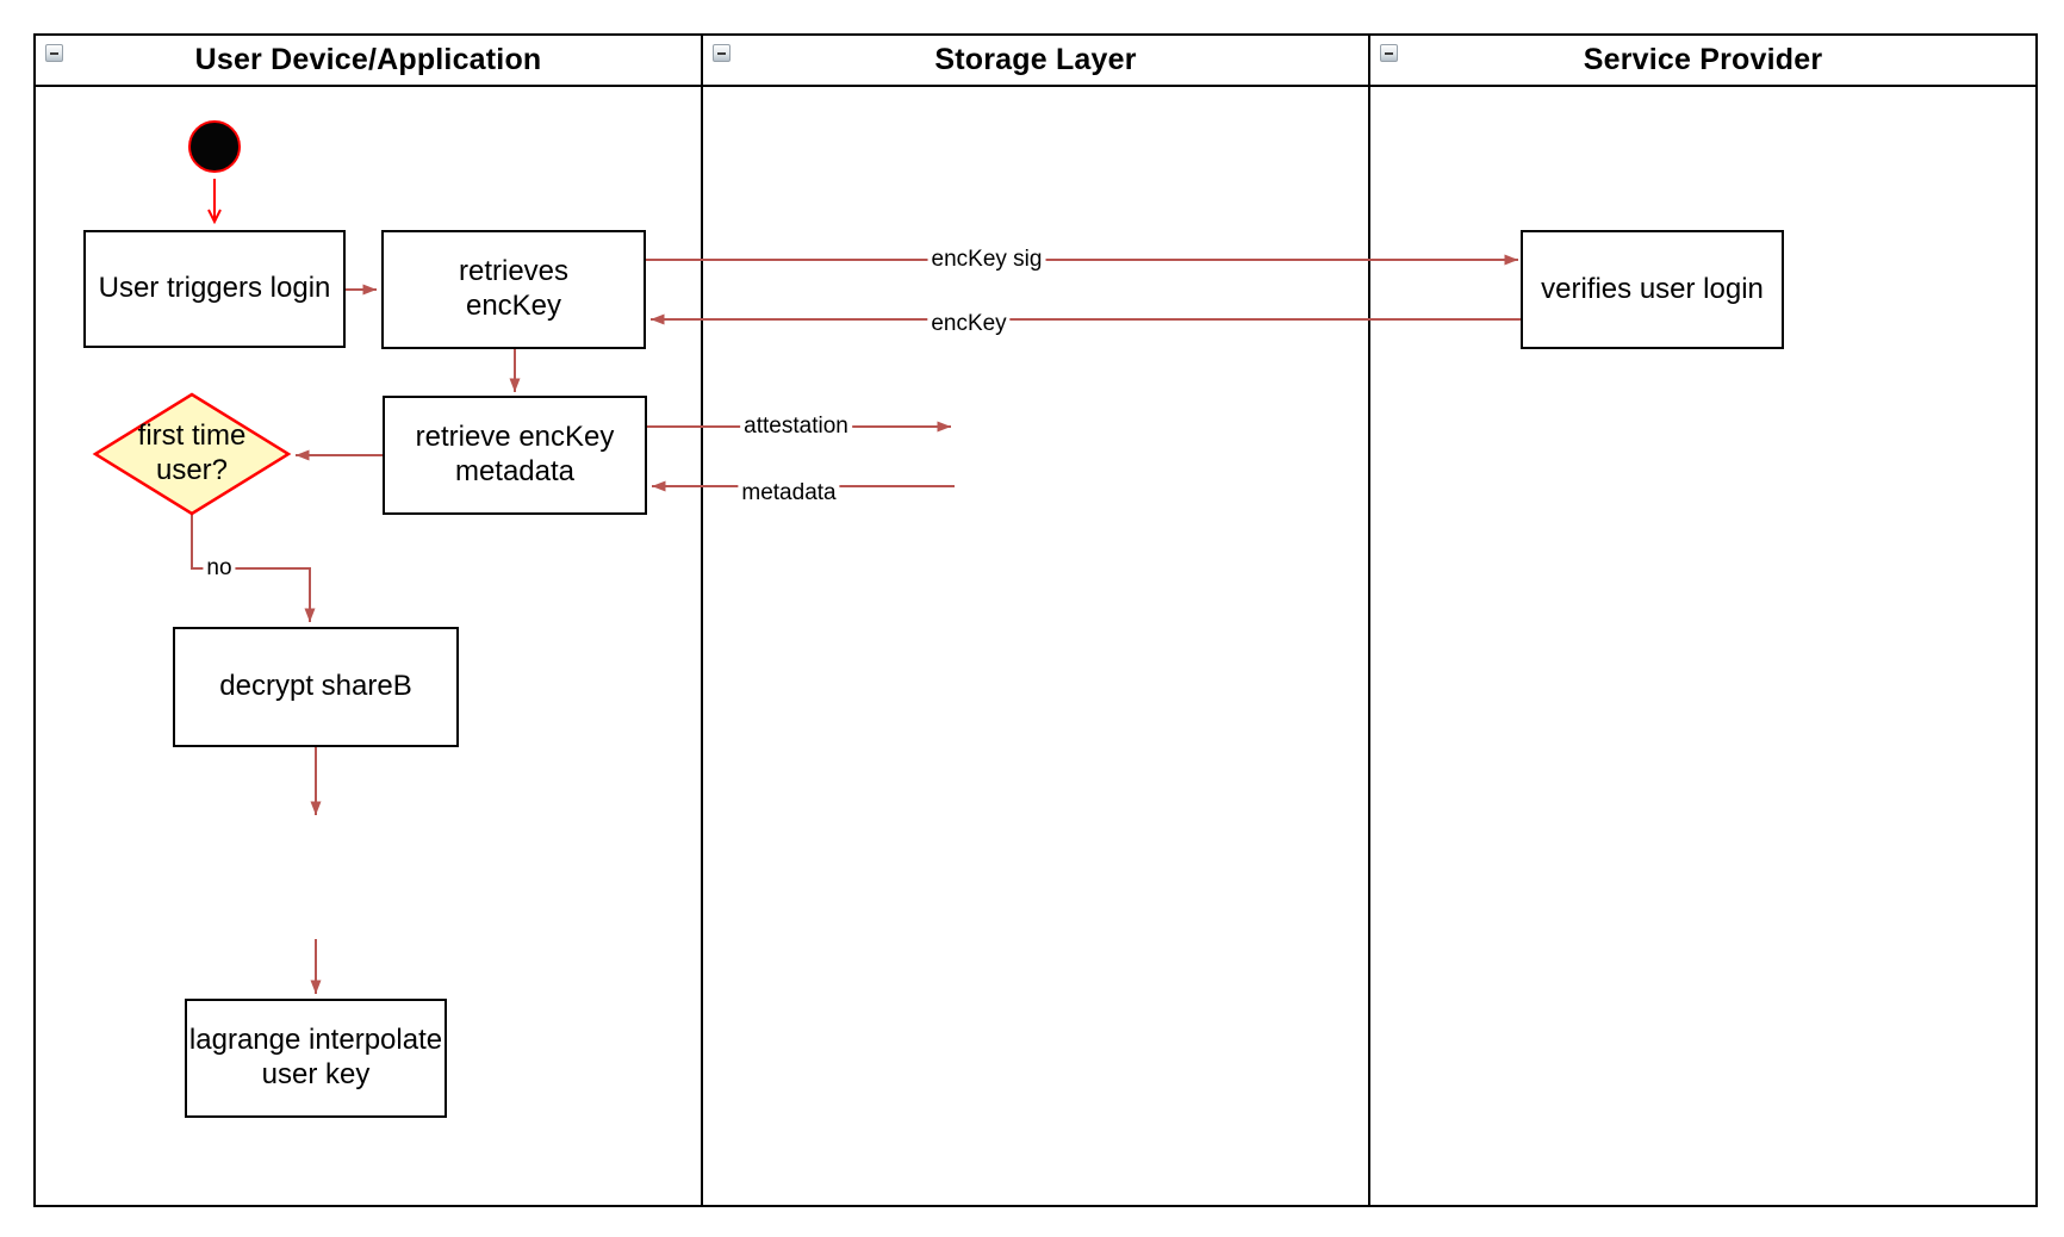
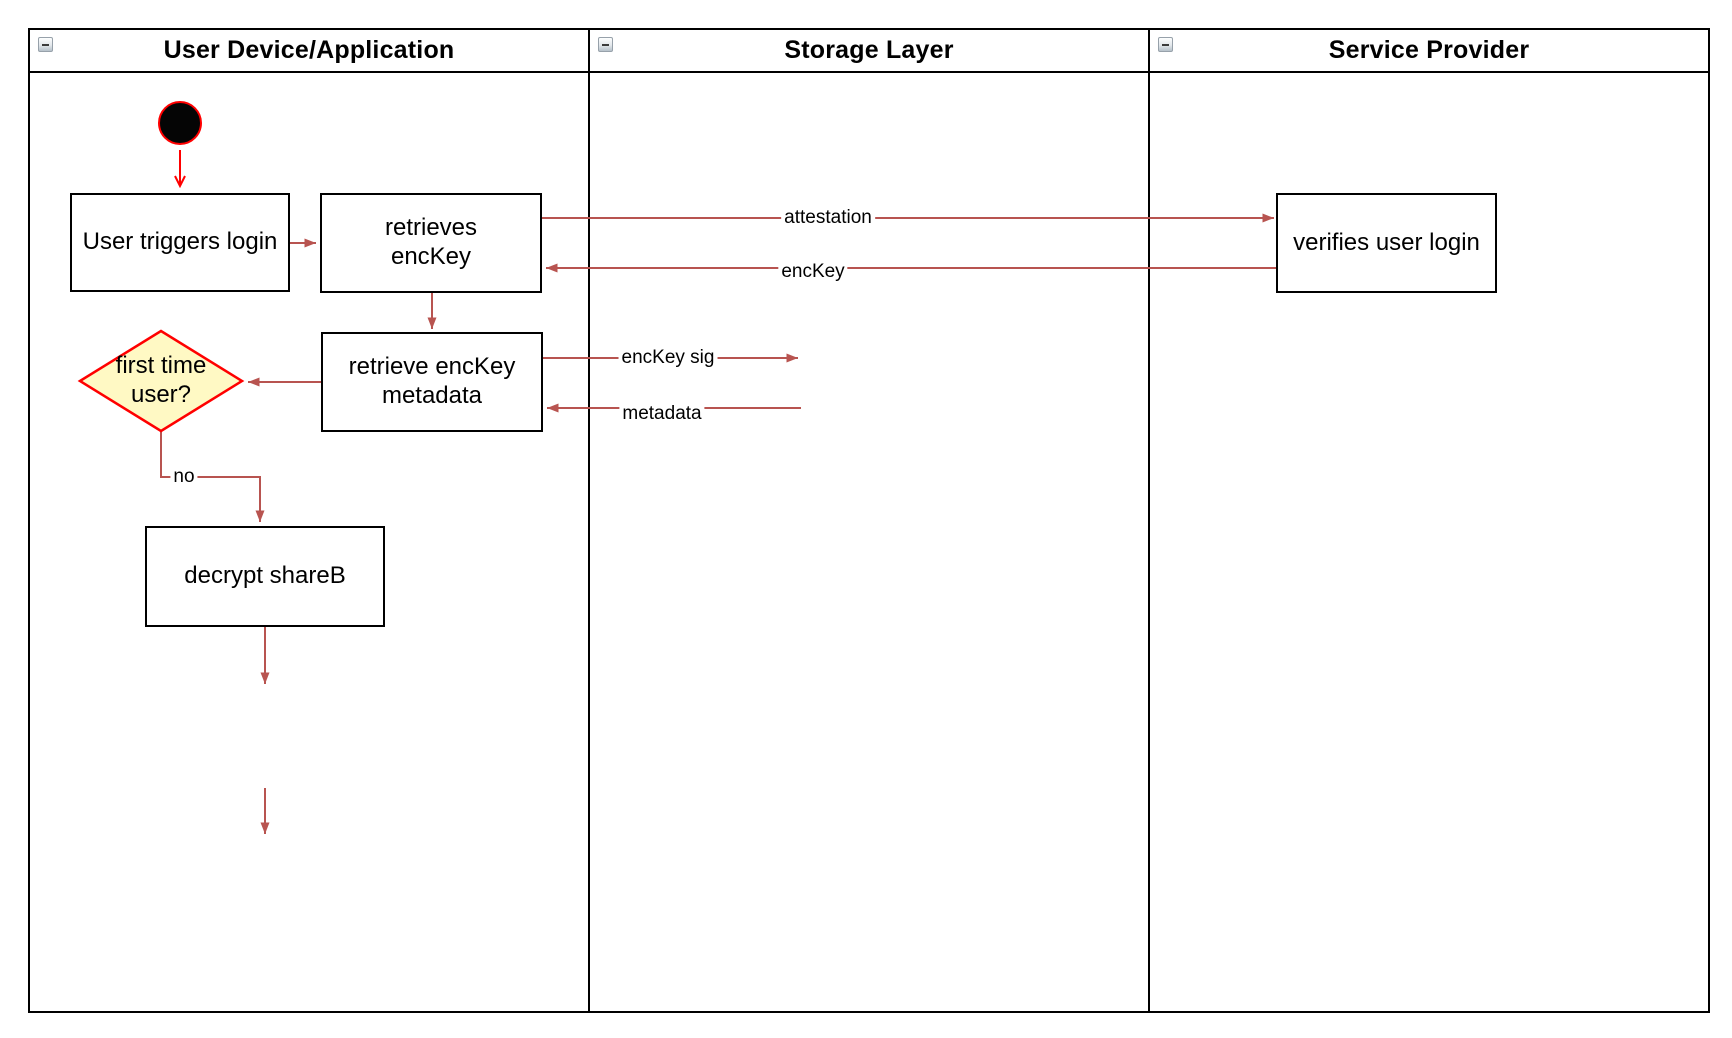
  User Device/Application
  Storage Layer
  Service Provider
  User triggers login
  retrieves
  encKey
  retrieve encKey
  metadata
  first time
  user?
  decrypt shareB
- lagrange interpolate
- user key
  verifies user login
- encKey sig
+ attestation
  encKey
- attestation
+ encKey sig
  metadata
  no
